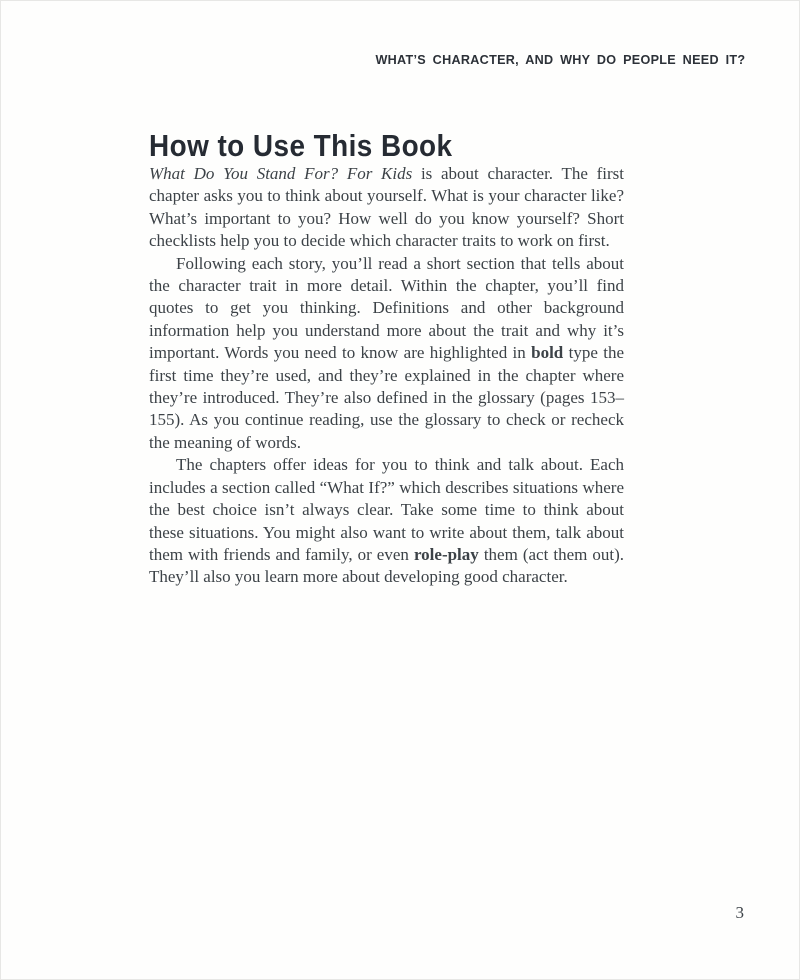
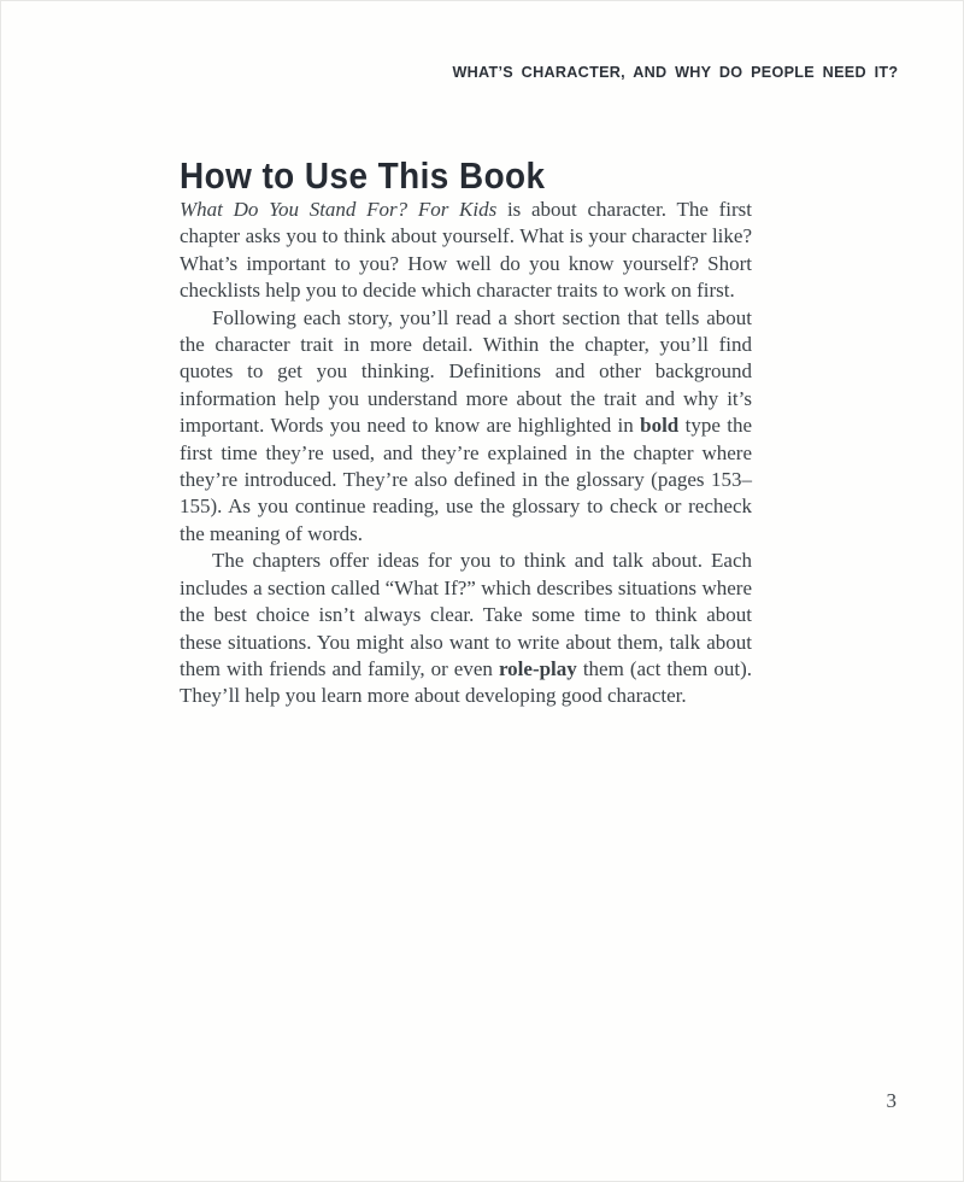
  WHAT’S CHARACTER, AND WHY DO PEOPLE NEED IT?
  How to Use This Book
  What Do You Stand For? For Kids is about character. The first chapter asks you to think about yourself. What is your character like? What’s important to you? How well do you know yourself? Short checklists help you to decide which character traits to work on first.
  Following each story, you’ll read a short section that tells about the character trait in more detail. Within the chapter, you’ll find quotes to get you thinking. Definitions and other background information help you understand more about the trait and why it’s important. Words you need to know are highlighted in bold type the first time they’re used, and they’re explained in the chapter where they’re introduced. They’re also defined in the glossary (pages 153–155). As you continue reading, use the glossary to check or recheck the meaning of words.
- The chapters offer ideas for you to think and talk about. Each includes a section called “What If?” which describes situations where the best choice isn’t always clear. Take some time to think about these situations. You might also want to write about them, talk about them with friends and family, or even role-play them (act them out). They’ll also you learn more about developing good character.
+ The chapters offer ideas for you to think and talk about. Each includes a section called “What If?” which describes situations where the best choice isn’t always clear. Take some time to think about these situations. You might also want to write about them, talk about them with friends and family, or even role-play them (act them out). They’ll help you learn more about developing good character.
  3
